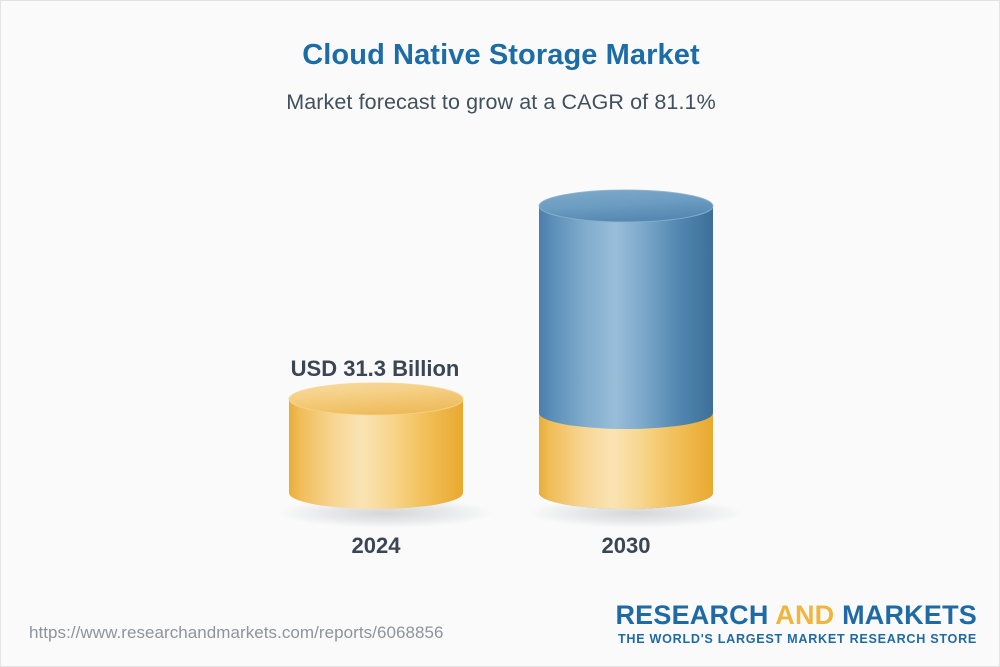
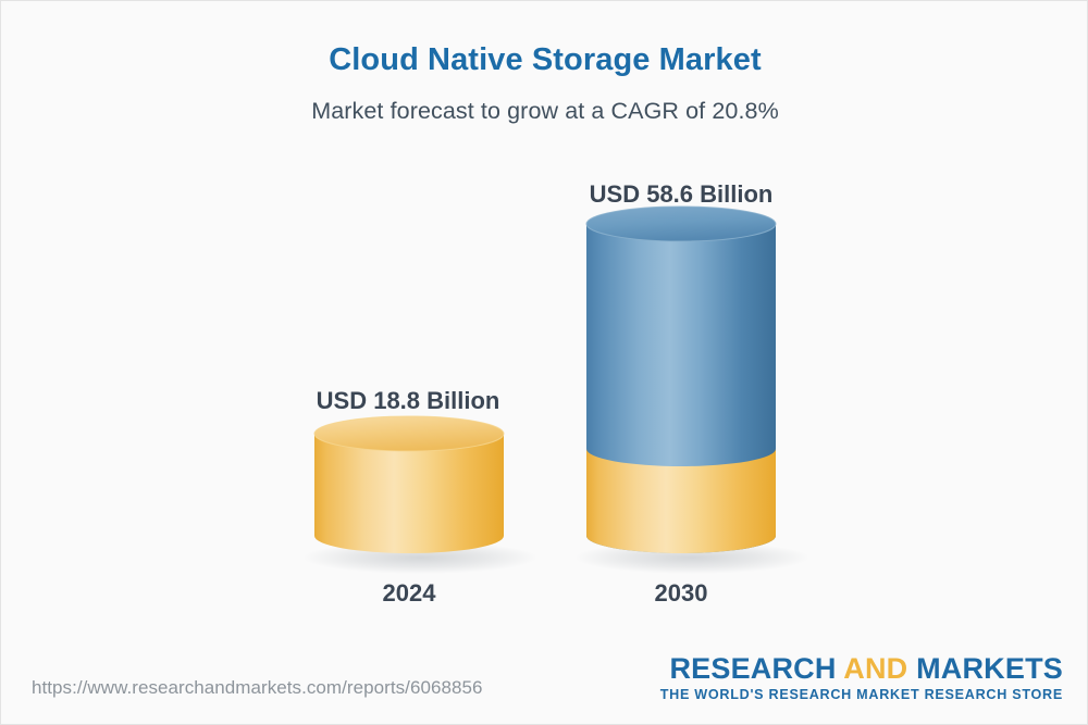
  Cloud Native Storage Market
- Market forecast to grow at a CAGR of 81.1%
+ Market forecast to grow at a CAGR of 20.8%
- USD 31.3 Billion
+ USD 18.8 Billion
+ USD 58.6 Billion
  2024
  2030
  https://www.researchandmarkets.com/reports/6068856
  RESEARCH AND MARKETS
- THE WORLD'S LARGEST MARKET RESEARCH STORE
+ THE WORLD'S RESEARCH MARKET RESEARCH STORE
